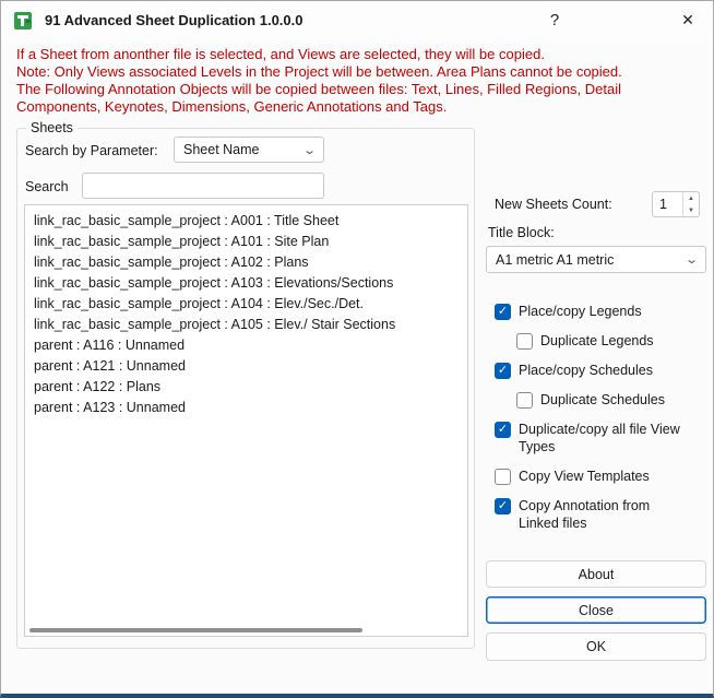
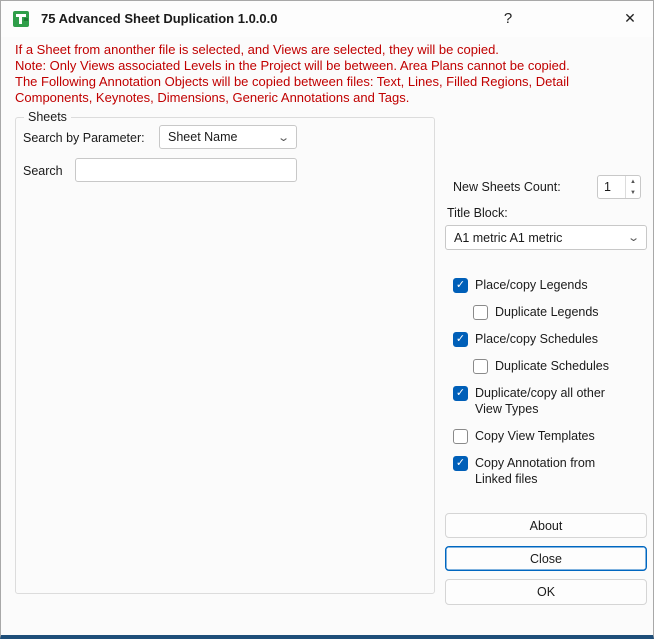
- 91 Advanced Sheet Duplication 1.0.0.0
+ 75 Advanced Sheet Duplication 1.0.0.0
  ?
  ✕
  If a Sheet from anonther file is selected, and Views are selected, they will be copied.
  Note: Only Views associated Levels in the Project will be between. Area Plans cannot be copied.
  The Following Annotation Objects will be copied between files: Text, Lines, Filled Regions, Detail Components, Keynotes, Dimensions, Generic Annotations and Tags.
  Sheets
  Search by Parameter:
  Sheet Name
  ⌄
  Search
- link_rac_basic_sample_project : A001 : Title Sheet
- link_rac_basic_sample_project : A101 : Site Plan
- link_rac_basic_sample_project : A102 : Plans
- link_rac_basic_sample_project : A103 : Elevations/Sections
- link_rac_basic_sample_project : A104 : Elev./Sec./Det.
- link_rac_basic_sample_project : A105 : Elev./ Stair Sections
- parent : A116 : Unnamed
- parent : A121 : Unnamed
- parent : A122 : Plans
- parent : A123 : Unnamed
  New Sheets Count:
  1
  Title Block:
  A1 metric A1 metric
  ⌄
  ✓
  Place/copy Legends
  Duplicate Legends
  ✓
  Place/copy Schedules
  Duplicate Schedules
  ✓
- Duplicate/copy all file View Types
+ Duplicate/copy all other View Types
  Copy View Templates
  ✓
  Copy Annotation from Linked files
  About
  Close
  OK
